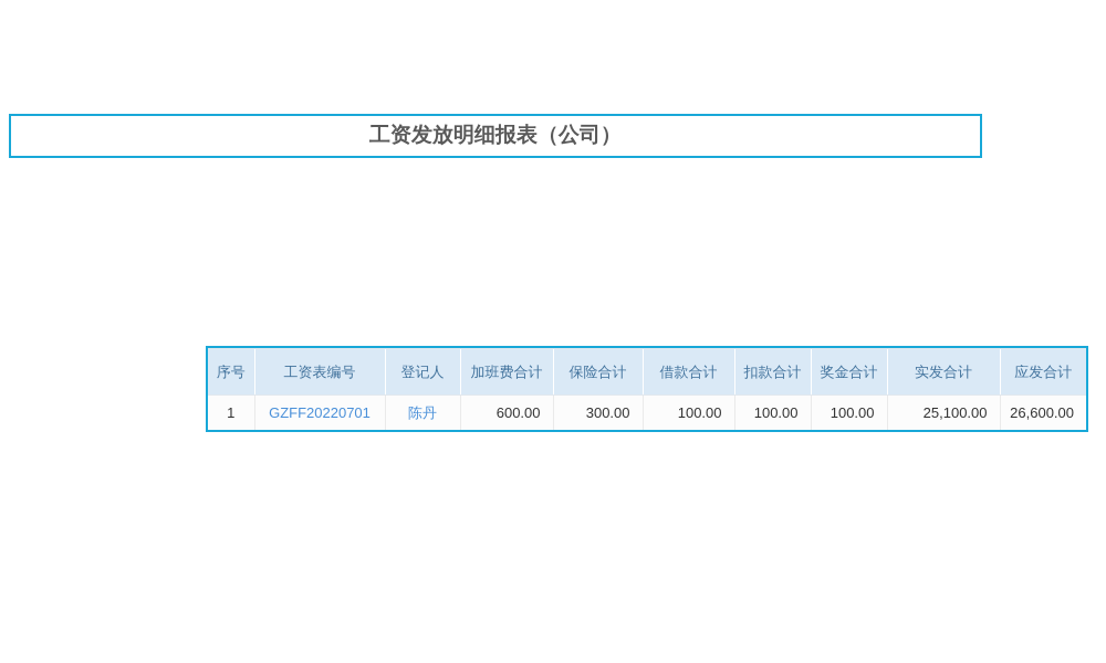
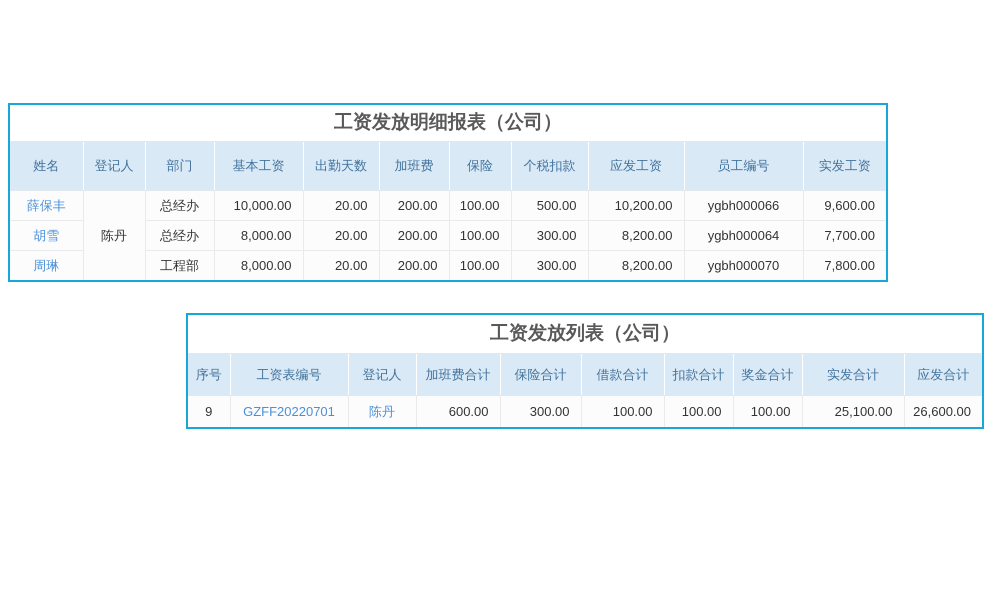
  工资发放明细报表（公司）
+ 姓名	登记人	部门	基本工资	出勤天数	加班费	保险	个税扣款	应发工资	员工编号	实发工资
+ 薛保丰	陈丹	总经办	10,000.00	20.00	200.00	100.00	500.00	10,200.00	ygbh000066	9,600.00
+ 胡雪	总经办	8,000.00	20.00	200.00	100.00	300.00	8,200.00	ygbh000064	7,700.00
+ 周琳	工程部	8,000.00	20.00	200.00	100.00	300.00	8,200.00	ygbh000070	7,800.00
+ 工资发放列表（公司）
  序号	工资表编号	登记人	加班费合计	保险合计	借款合计	扣款合计	奖金合计	实发合计	应发合计
- 1	GZFF20220701	陈丹	600.00	300.00	100.00	100.00	100.00	25,100.00	26,600.00
+ 9	GZFF20220701	陈丹	600.00	300.00	100.00	100.00	100.00	25,100.00	26,600.00
